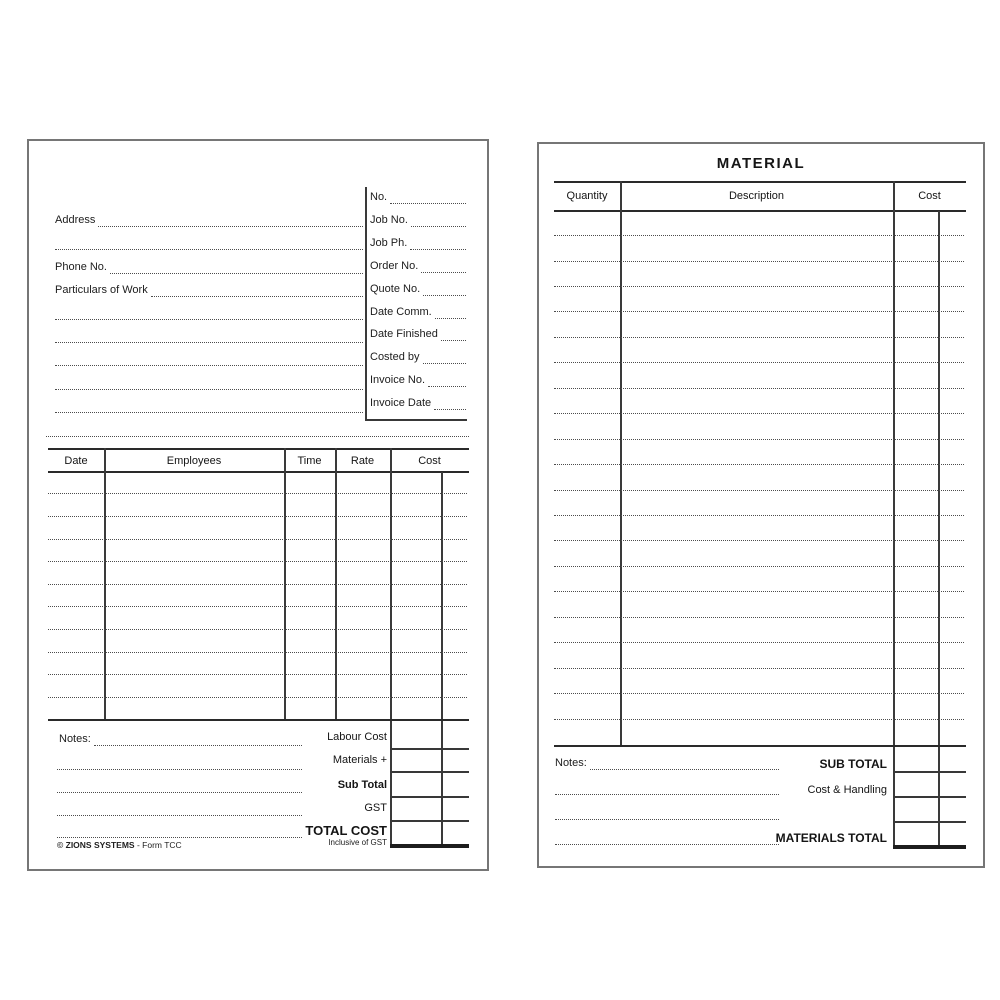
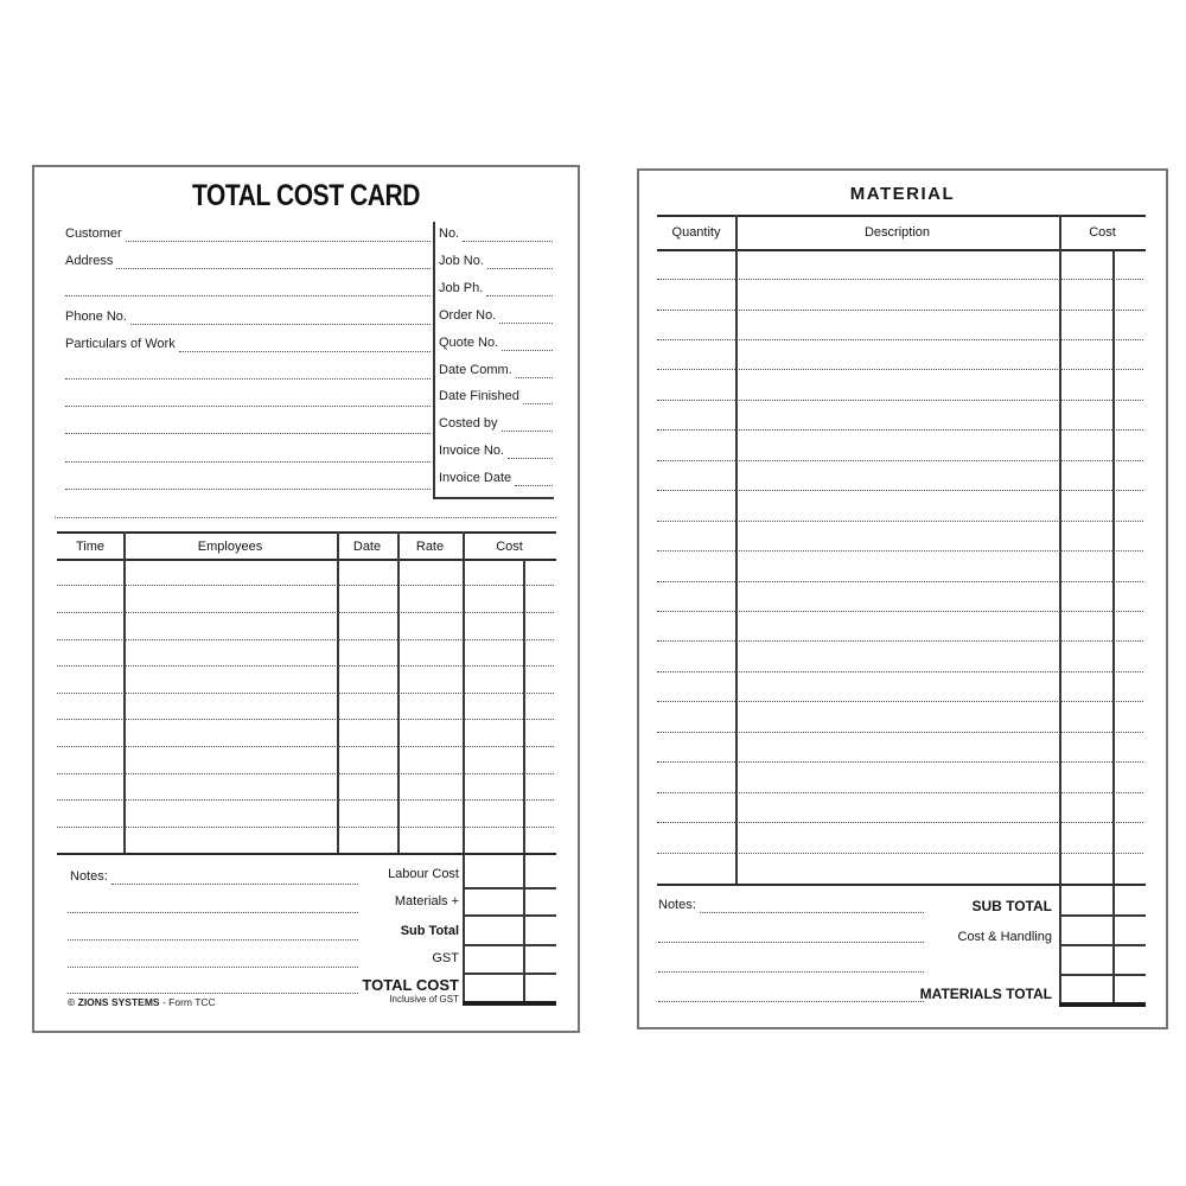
+ TOTAL COST CARD
+ Customer
  Address
  Phone No.
  Particulars of Work
  No.
  Job No.
  Job Ph.
  Order No.
  Quote No.
  Date Comm.
  Date Finished
  Costed by
  Invoice No.
  Invoice Date
- Date
+ Time
  Employees
- Time
+ Date
  Rate
  Cost
  Notes:
  Labour Cost
  Materials +
  Sub Total
  GST
  TOTAL COST
  Inclusive of GST
  © ZIONS SYSTEMS - Form TCC
  MATERIAL
  Quantity
  Description
  Cost
  Notes:
  SUB TOTAL
  Cost & Handling
  MATERIALS TOTAL
